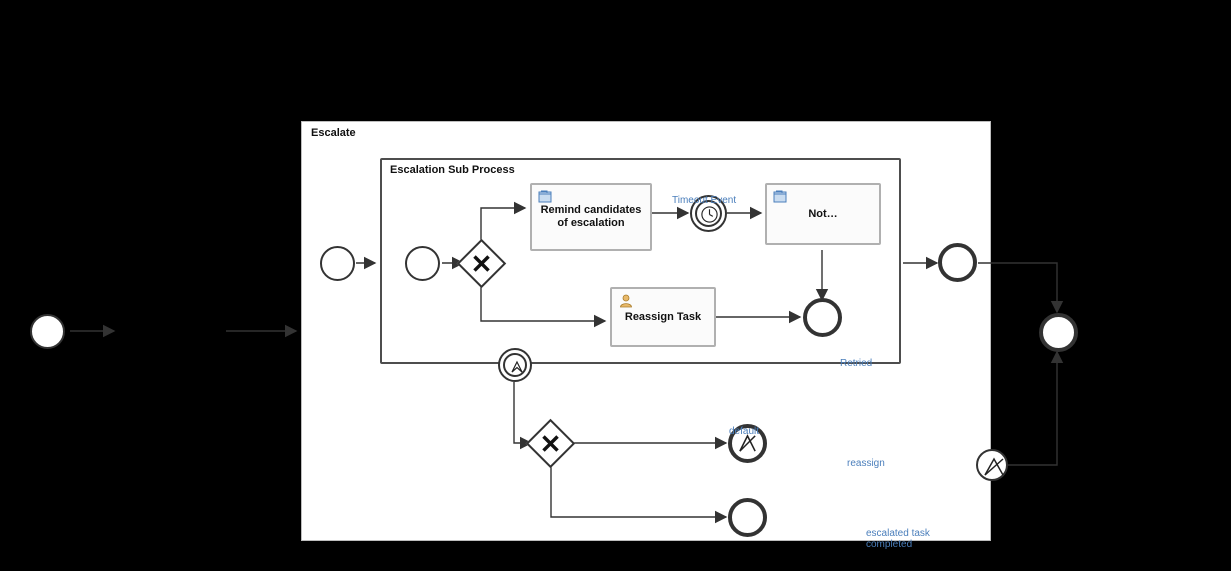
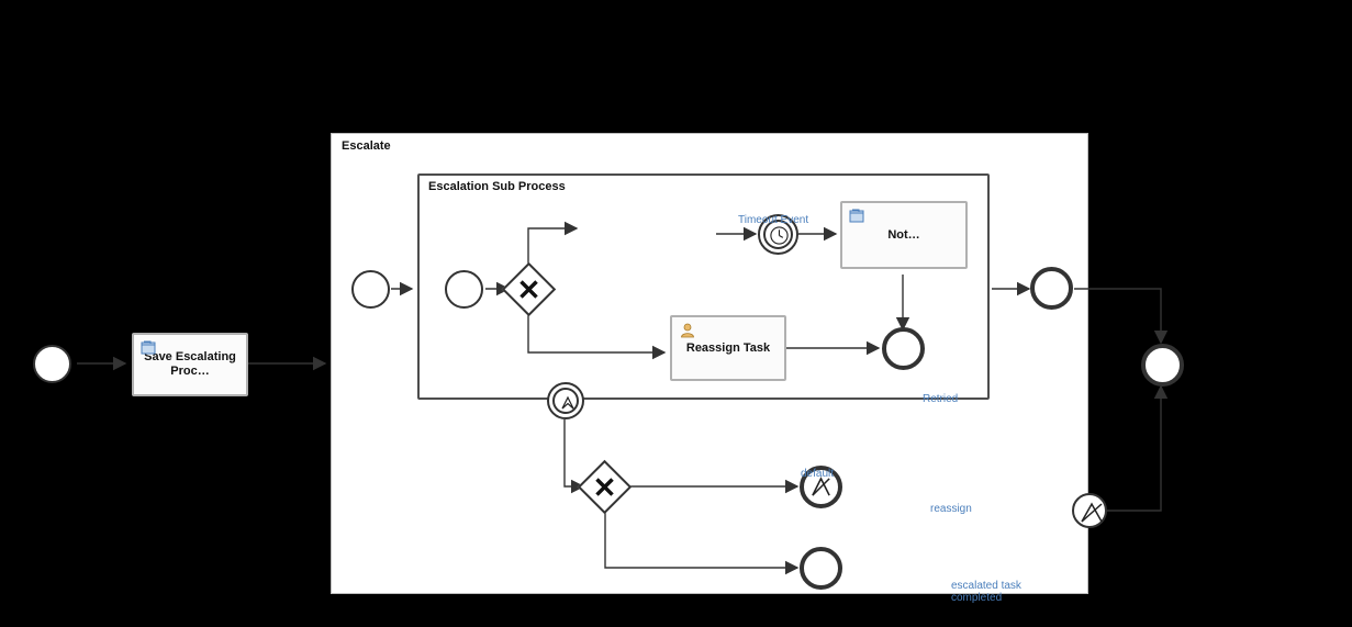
  Escalate
  Escalation Sub Process
+ Save Escalating Proc…
  ✕
- Remind candidates of escalation
  Timeout Event
  Not…
  Reassign Task
  Retried
  ✕
  default
  reassign
  escalated task
  completed
